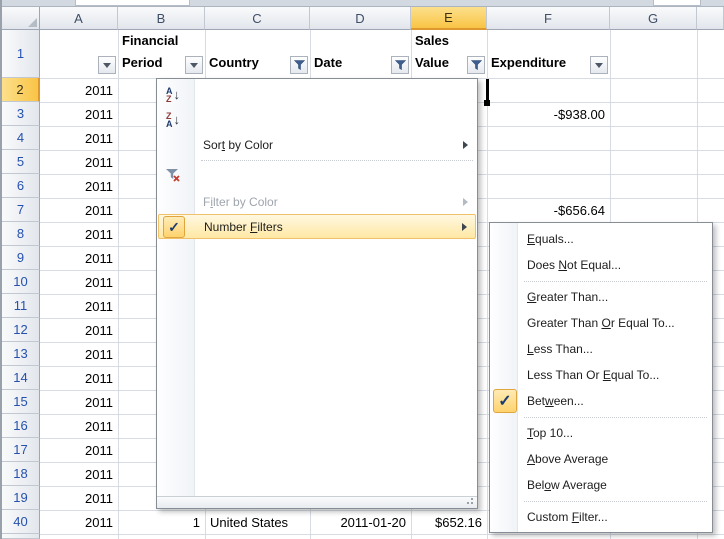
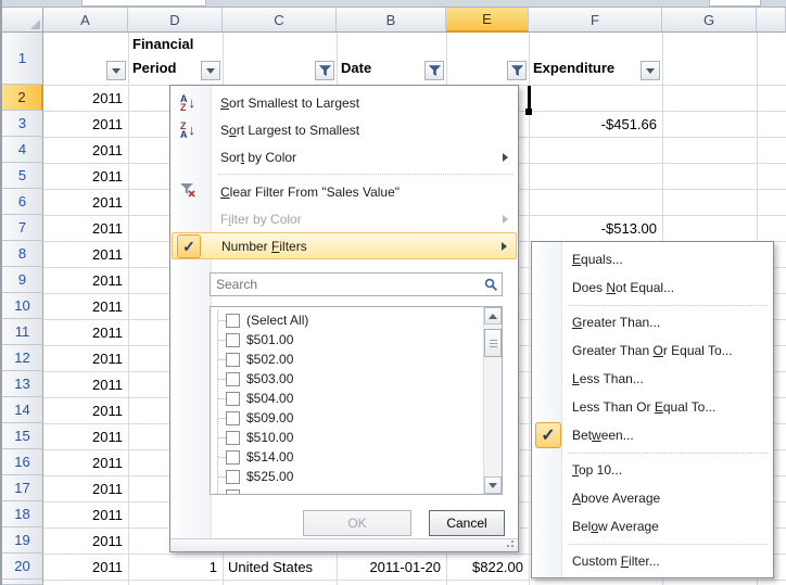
  A
- B
+ D
  C
- D
+ B
  E
  F
  G
  1
  2
  3
  4
  5
  6
  7
  8
  9
  10
  11
  12
  13
  14
  15
  16
  17
  18
  19
- 40
+ 20
  Financial Period
- Country
  Date
- Sales Value
  Expenditure
  2011
  2011
  2011
  2011
  2011
  2011
  2011
  2011
  2011
  2011
  2011
  2011
  2011
  2011
  2011
  2011
  2011
  2011
  2011
- -$938.00
+ -$451.66
- -$656.64
+ -$513.00
  1
  United States
  2011-01-20
- $652.16
+ $822.00
  A
  Z
  ↓
+ Sort Smallest to Largest
  Z
  A
  ↓
+ Sort Largest to Smallest
  Sort by Color
+ Clear Filter From "Sales Value"
  Filter by Color
  ✓
  Number Filters
+ Search
+ (Select All)
+ $501.00
+ $502.00
+ $503.00
+ $504.00
+ $509.00
+ $510.00
+ $514.00
+ $525.00
+ OK
+ Cancel
  Equals...
  Does Not Equal...
  Greater Than...
  Greater Than Or Equal To...
  Less Than...
  Less Than Or Equal To...
  ✓
  Between...
  Top 10...
  Above Average
  Below Average
  Custom Filter...
